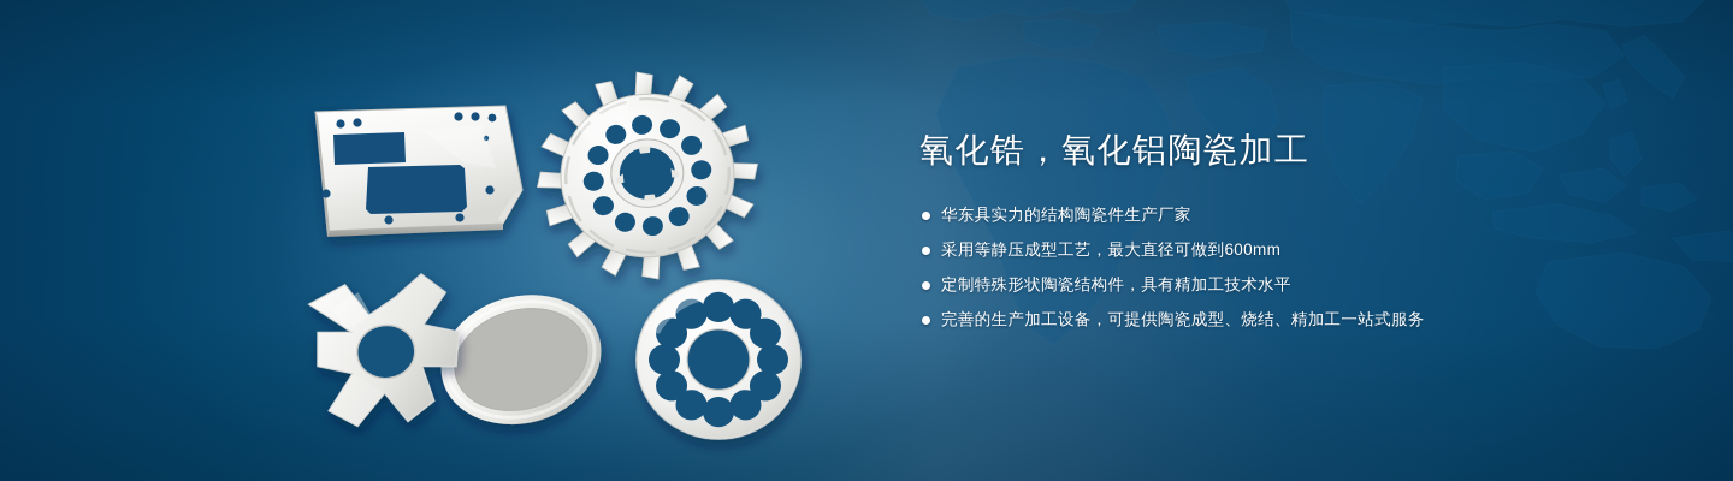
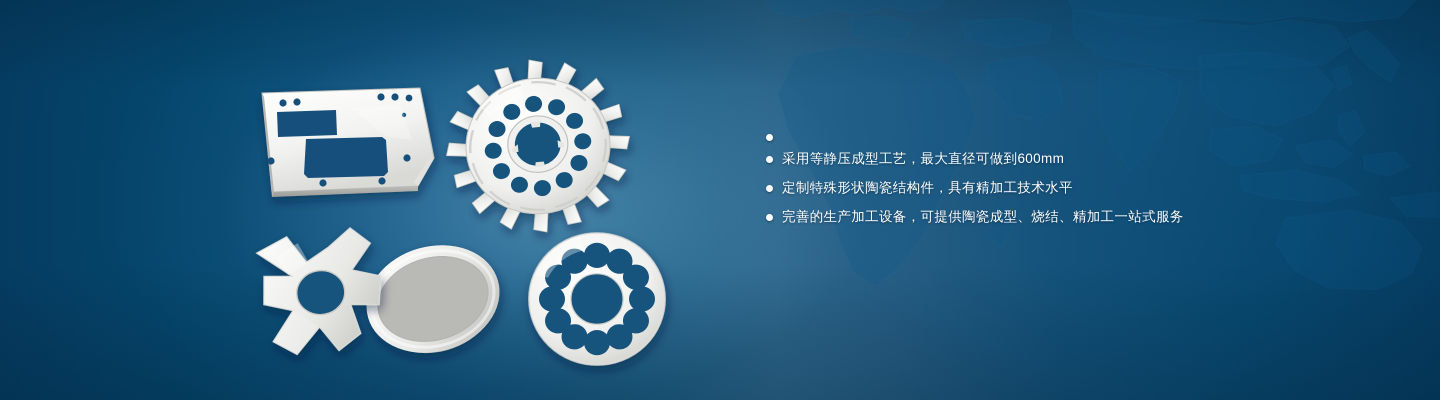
- 氧化锆，氧化铝陶瓷加工
- 华东具实力的结构陶瓷件生产厂家
  采用等静压成型工艺，最大直径可做到600mm
  定制特殊形状陶瓷结构件，具有精加工技术水平
  完善的生产加工设备，可提供陶瓷成型、烧结、精加工一站式服务
